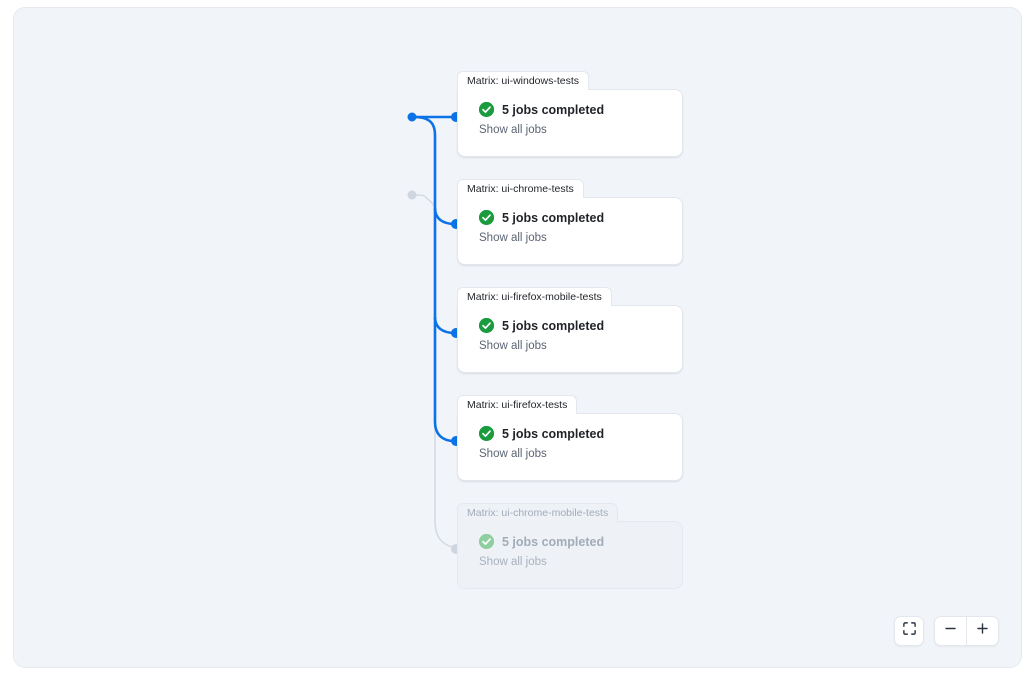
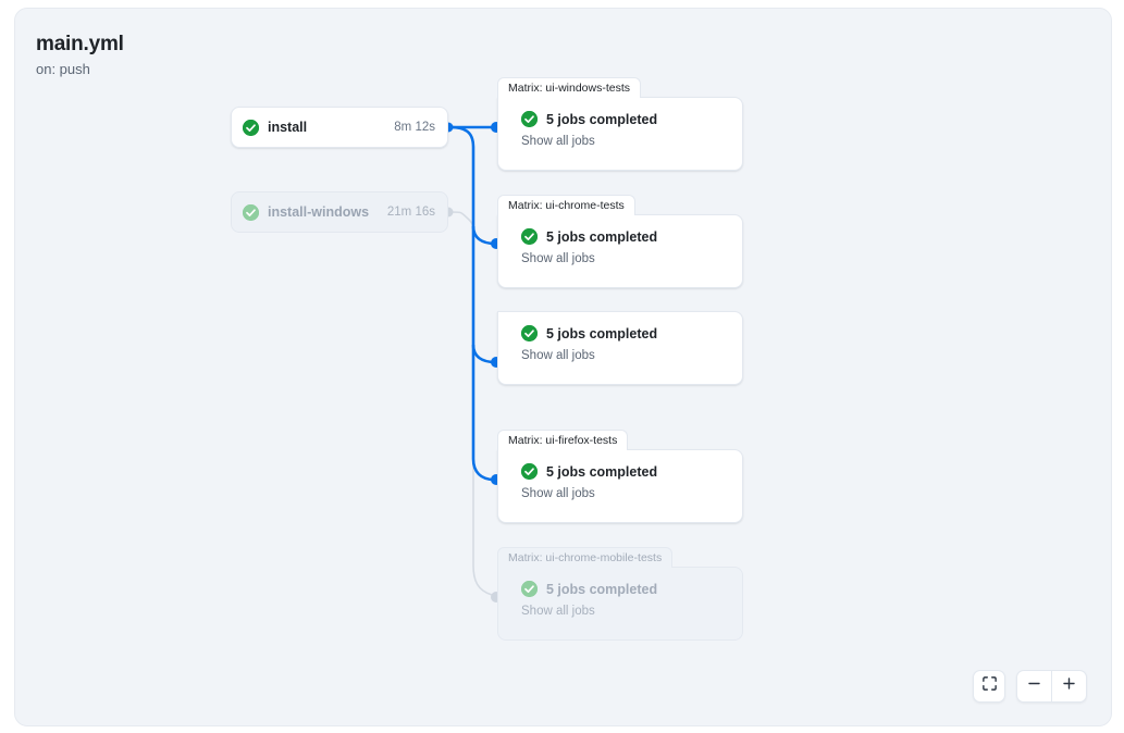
+ main.yml
+ on: push
+ install
+ 8m 12s
+ install-windows
+ 21m 16s
  Matrix: ui-windows-tests
  5 jobs completed
  Show all jobs
  Matrix: ui-chrome-tests
  5 jobs completed
  Show all jobs
- Matrix: ui-firefox-mobile-tests
  5 jobs completed
  Show all jobs
  Matrix: ui-firefox-tests
  5 jobs completed
  Show all jobs
  Matrix: ui-chrome-mobile-tests
  5 jobs completed
  Show all jobs
